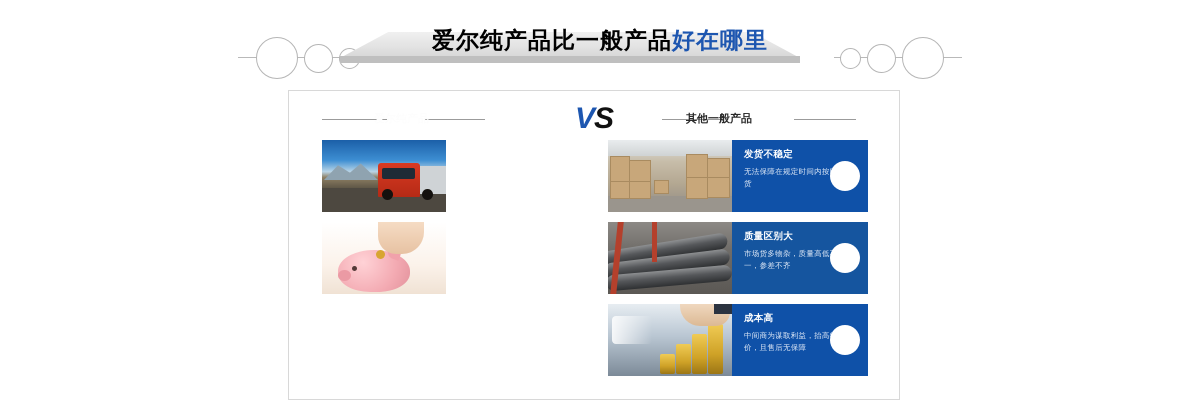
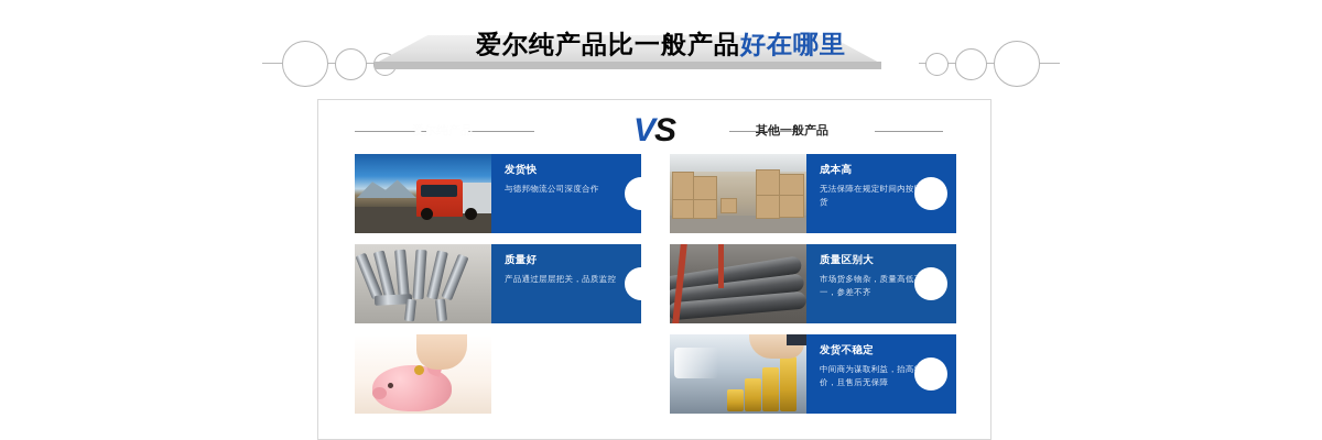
  爱尔纯产品比一般产品好在哪里
  爱尔纯产品
  其他一般产品
  VS
+ 发货快
+ 与德邦物流公司深度合作
+ 质量好
+ 产品通过层层把关，品质监控
- 发货不稳定
+ 成本高
  无法保障在规定时间内按货
  质量区别大
  市场货多物杂，质量高低一，参差不齐
- 成本高
+ 发货不稳定
  中间商为谋取利益，抬高价，且售后无保障
